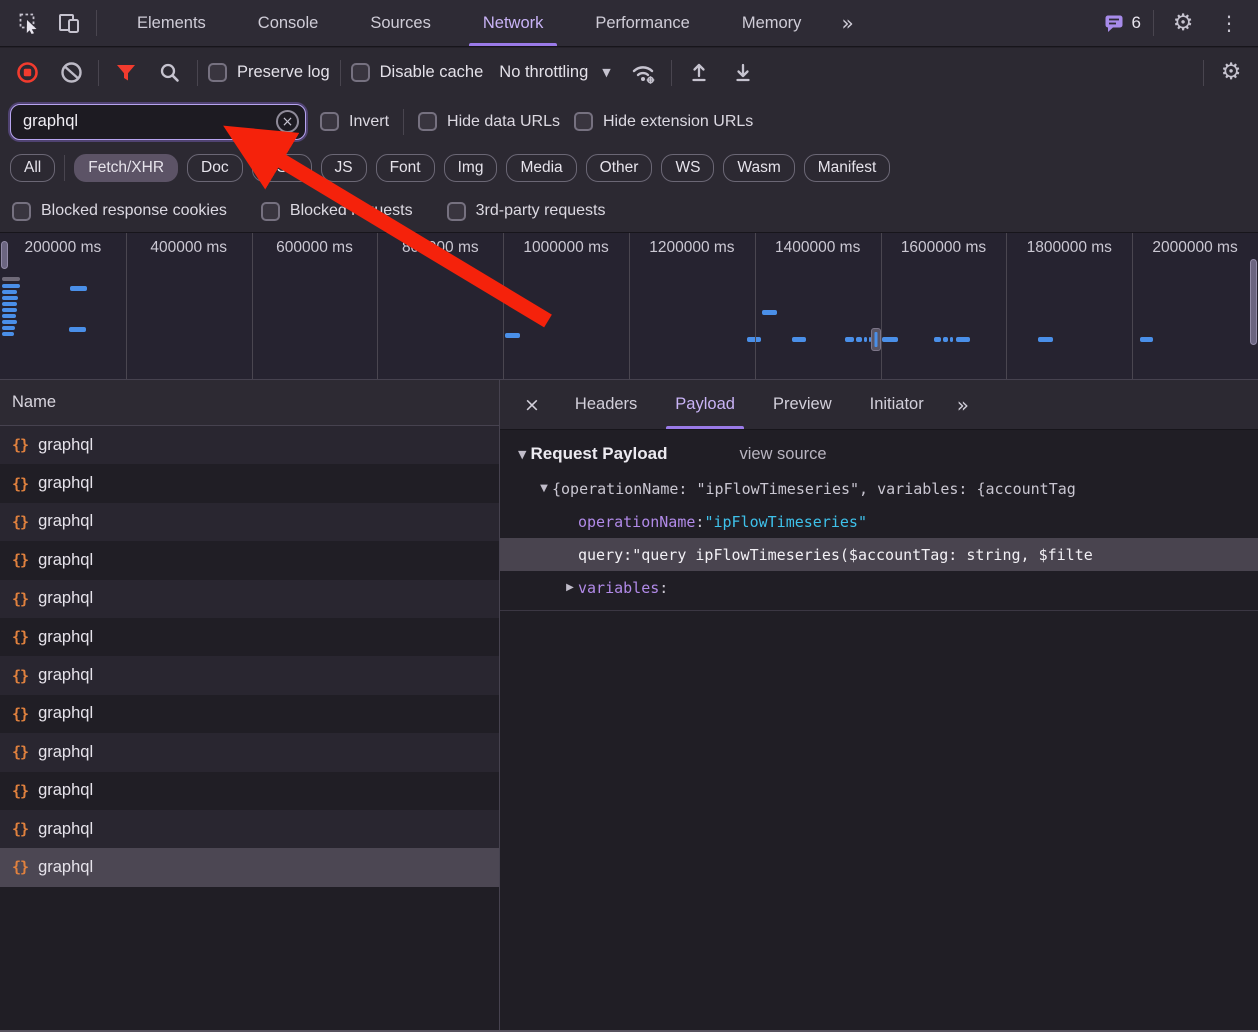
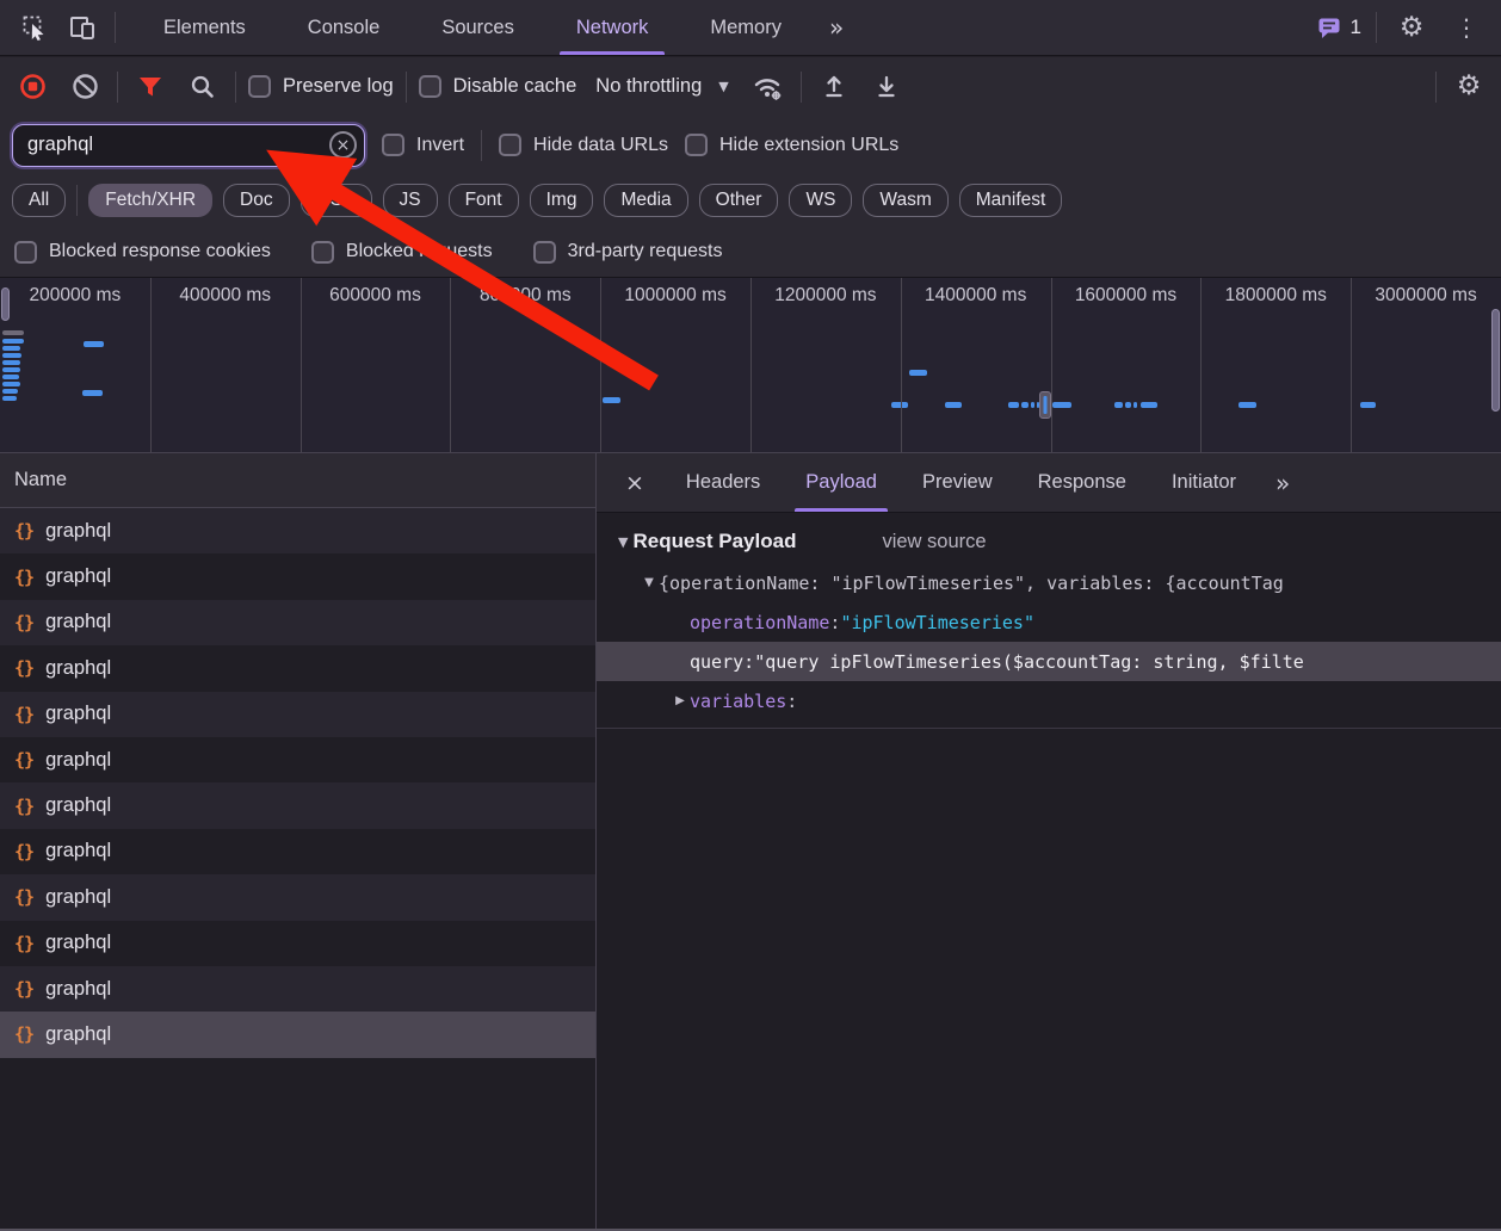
  Elements
  Console
  Sources
  Network
- Performance
  Memory
  »
- 6
+ 1
  ⚙
  ⋮
  Preserve log
  Disable cache
  No throttling
  ▼
  ⚙
  graphql
  ×
  Invert
  Hide data URLs
  Hide extension URLs
  All
  Fetch/XHR
  Doc
  JS
  Font
  Img
  Media
  Other
  WS
  Wasm
  Manifest
  Blocked response cookies
  Blockedests
  3rd-party requests
  200000 ms
  400000 ms
  600000 ms
  1000000 ms
  1200000 ms
  1400000 ms
  1600000 ms
  1800000 ms
- 2000000 ms
+ 3000000 ms
  Name
  {}
  graphql
  {}
  graphql
  {}
  graphql
  {}
  graphql
  {}
  graphql
  {}
  graphql
  {}
  graphql
  {}
  graphql
  {}
  graphql
  {}
  graphql
  {}
  graphql
  {}
  graphql
  ×
  Headers
  Payload
  Preview
+ Response
  Initiator
  »
  ▼
  Request Payload
  view source
  ▼
  {operationName: "ipFlowTimeseries", variables: {accountTag
  operationName
  :
  "ipFlowTimeseries"
  query
  :
  "query ipFlowTimeseries($accountTag: string, $filte
  ▶
  variables
  :
